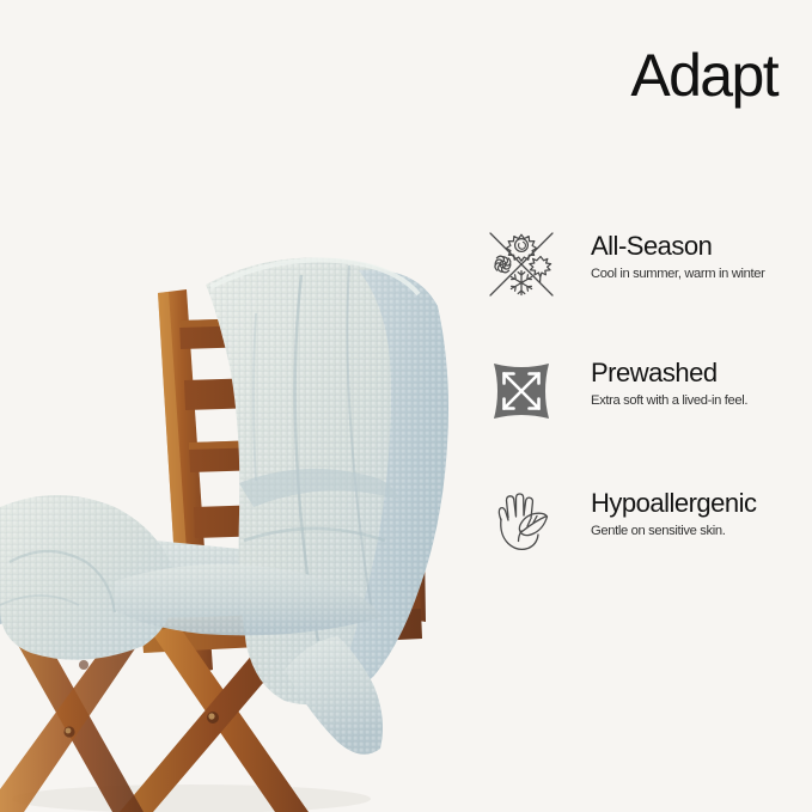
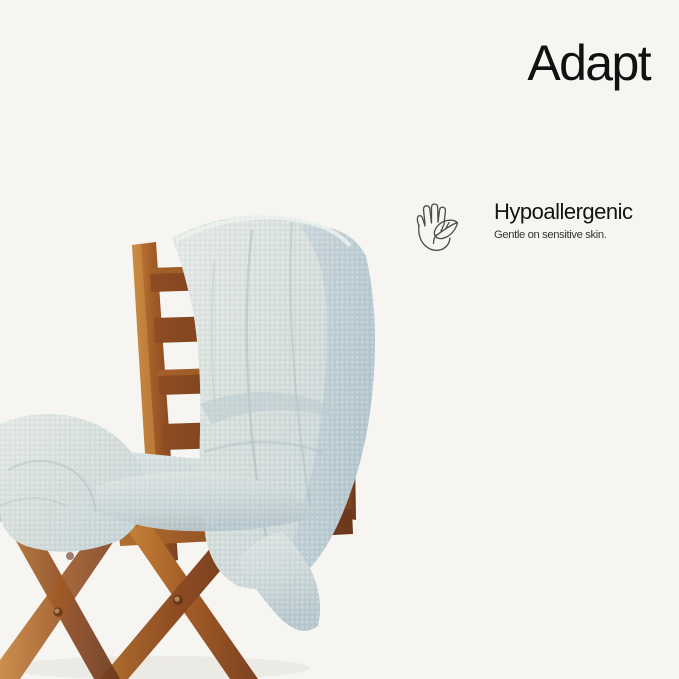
  Adapt
- All-Season
- Cool in summer, warm in winter
- Prewashed
- Extra soft with a lived-in feel.
  Hypoallergenic
  Gentle on sensitive skin.
